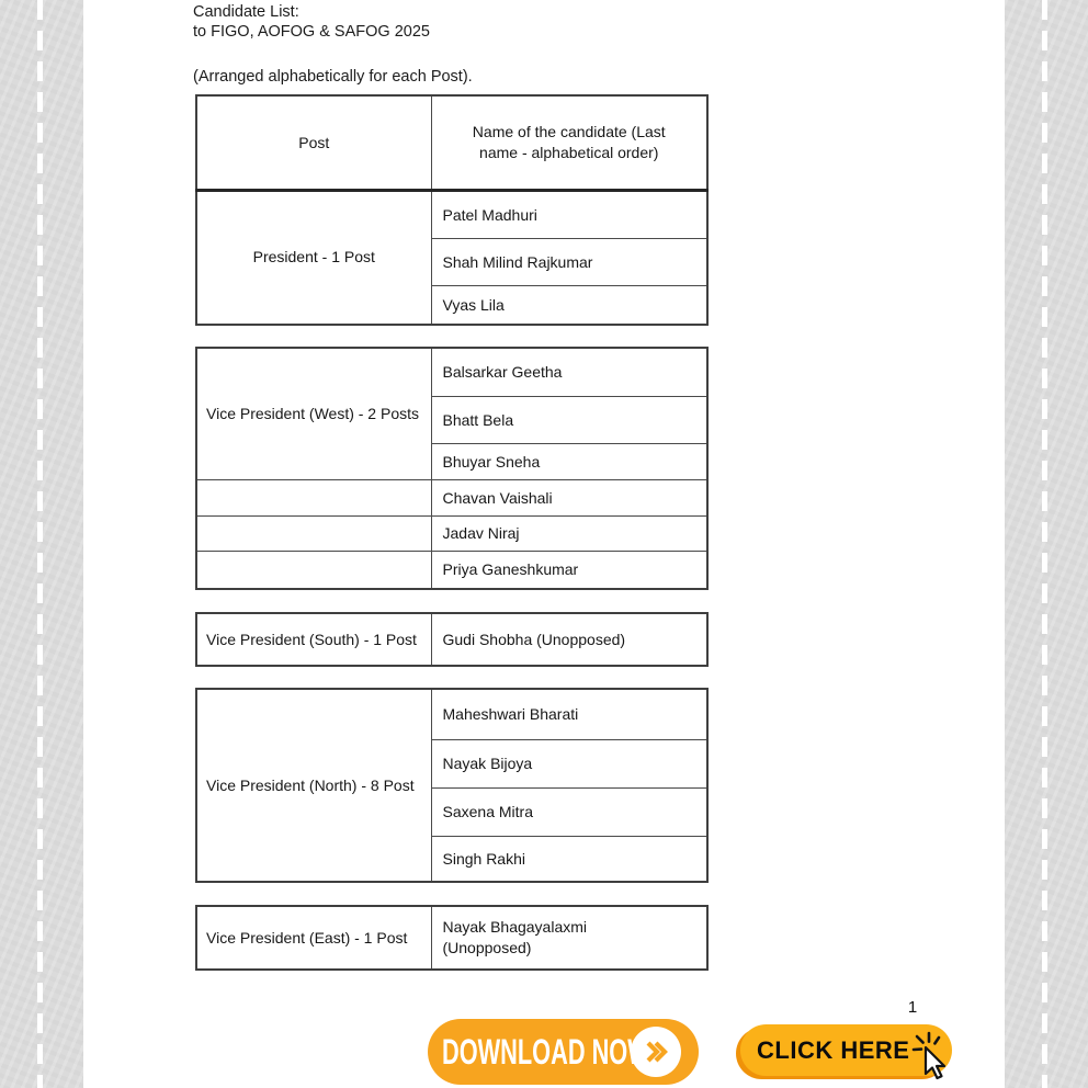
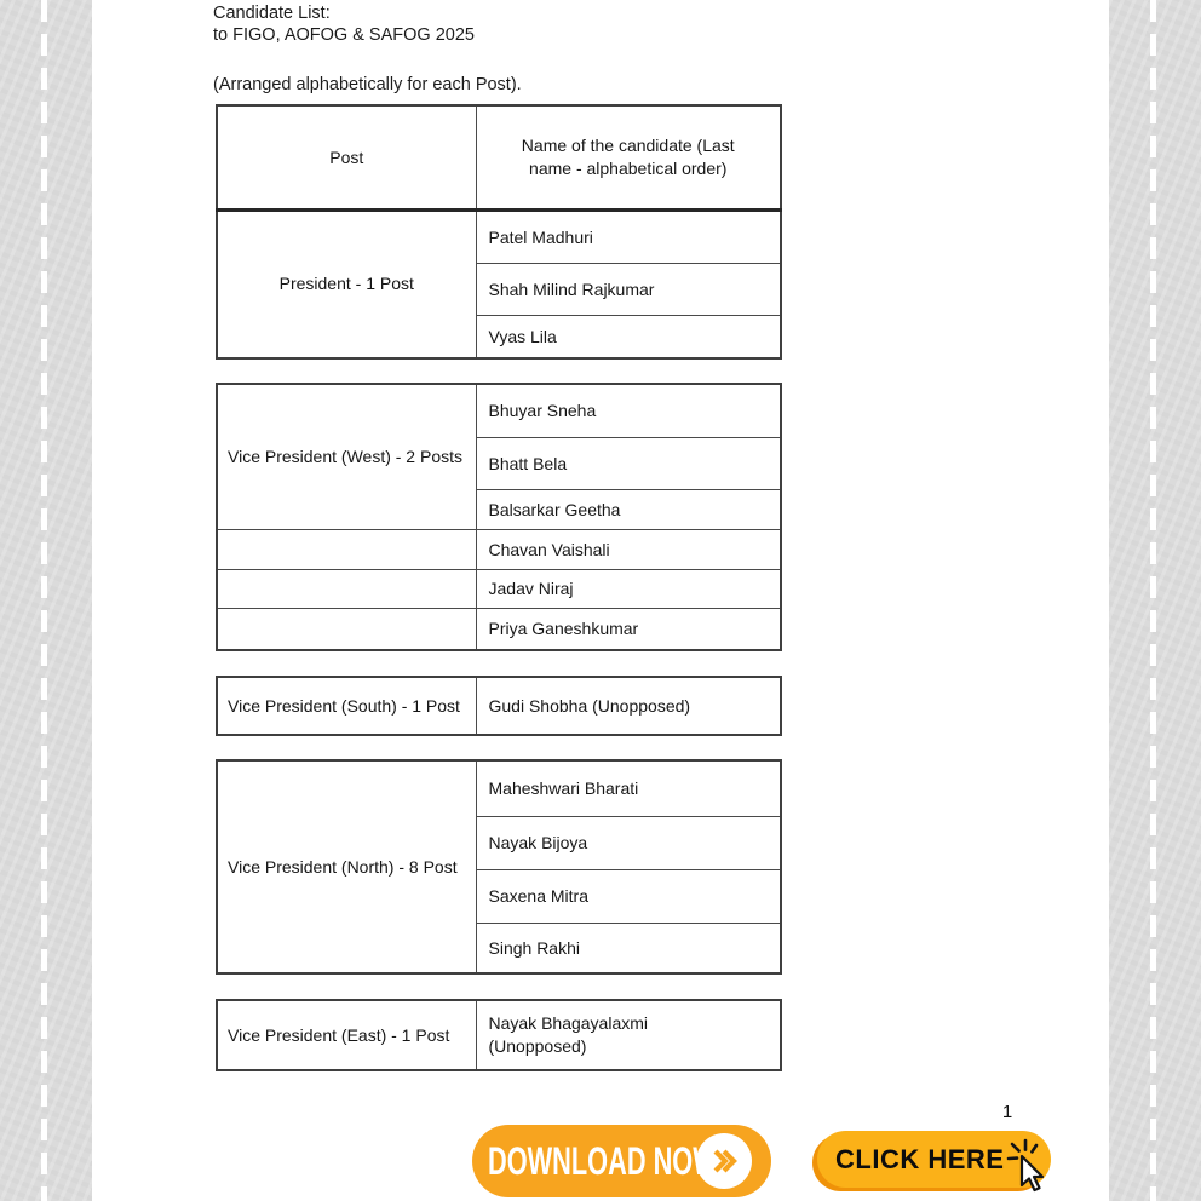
  Candidate List:
  to FIGO, AOFOG & SAFOG 2025
  (Arranged alphabetically for each Post).
  Post	Name of the candidate (Last name - alphabetical order)
  President - 1 Post	Patel Madhuri
  Shah Milind Rajkumar
  Vyas Lila
- Vice President (West) - 2 Posts	Balsarkar Geetha
+ Vice President (West) - 2 Posts	Bhuyar Sneha
  Bhatt Bela
- Bhuyar Sneha
+ Balsarkar Geetha
  	Chavan Vaishali
  	Jadav Niraj
  	Priya Ganeshkumar
  Vice President (South) - 1 Post	Gudi Shobha (Unopposed)
  Vice President (North) - 8 Post	Maheshwari Bharati
  Nayak Bijoya
  Saxena Mitra
  Singh Rakhi
  Vice President (East) - 1 Post	Nayak Bhagayalaxmi (Unopposed)
  1
  DOWNLOAD NO
  CLICK HERE
